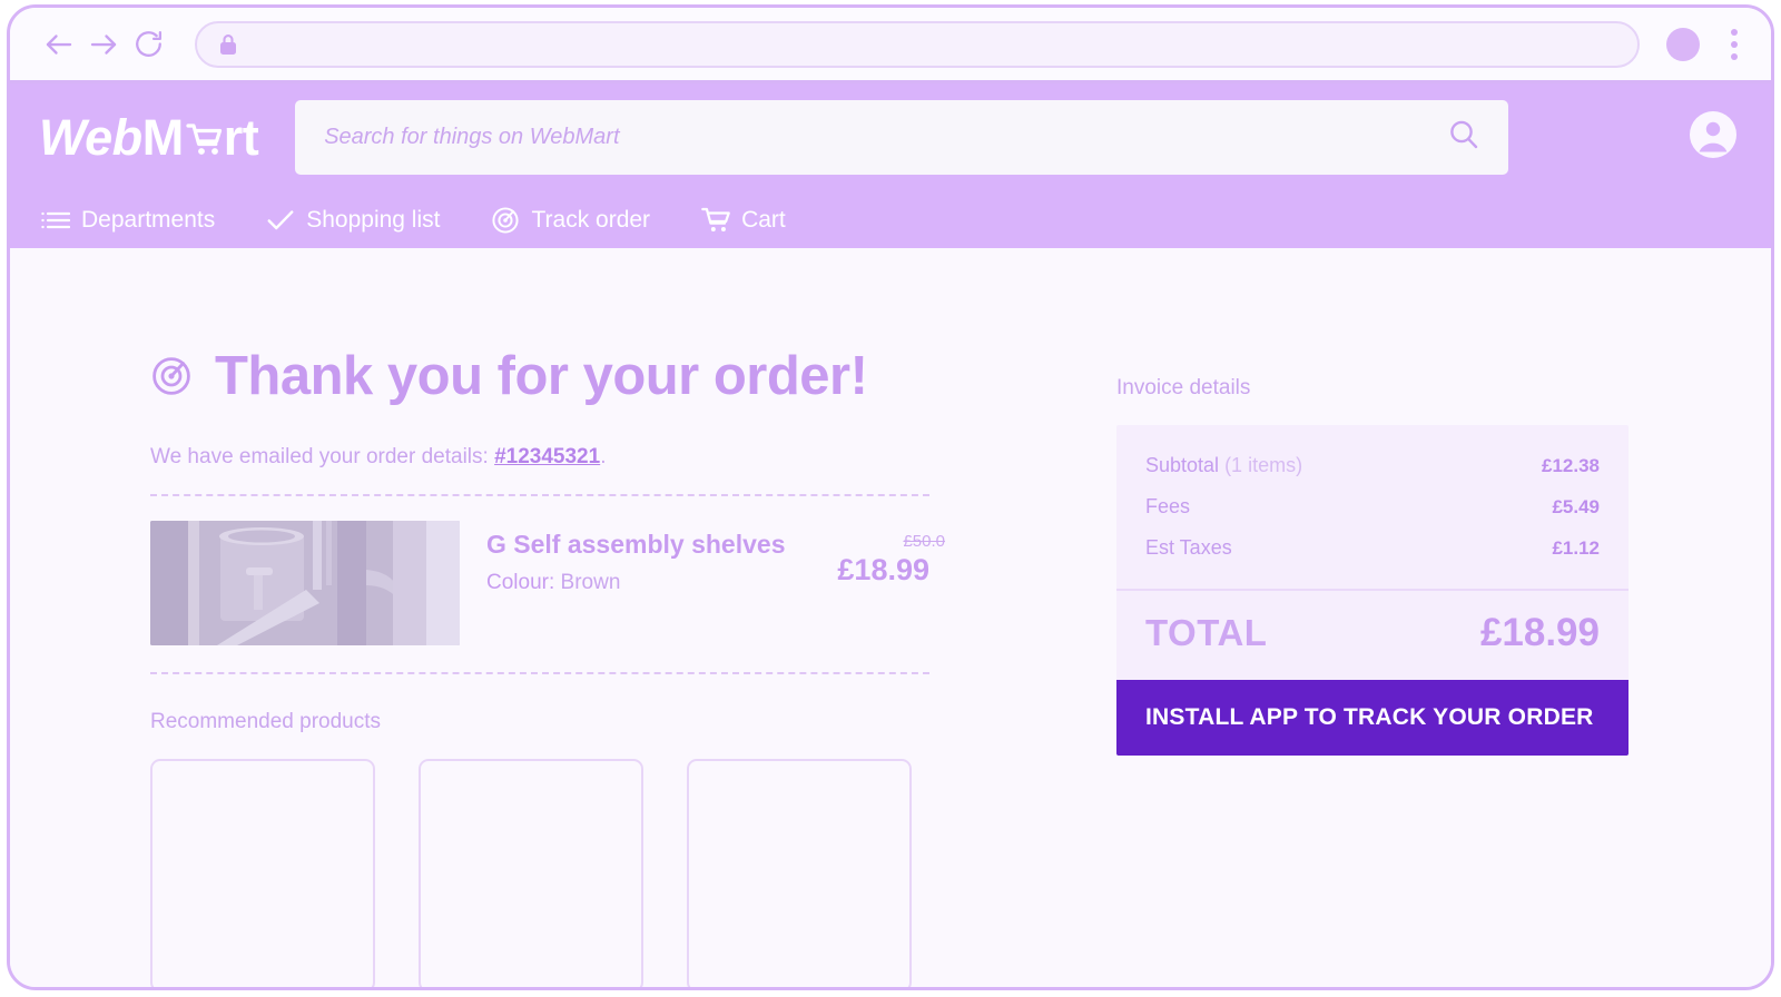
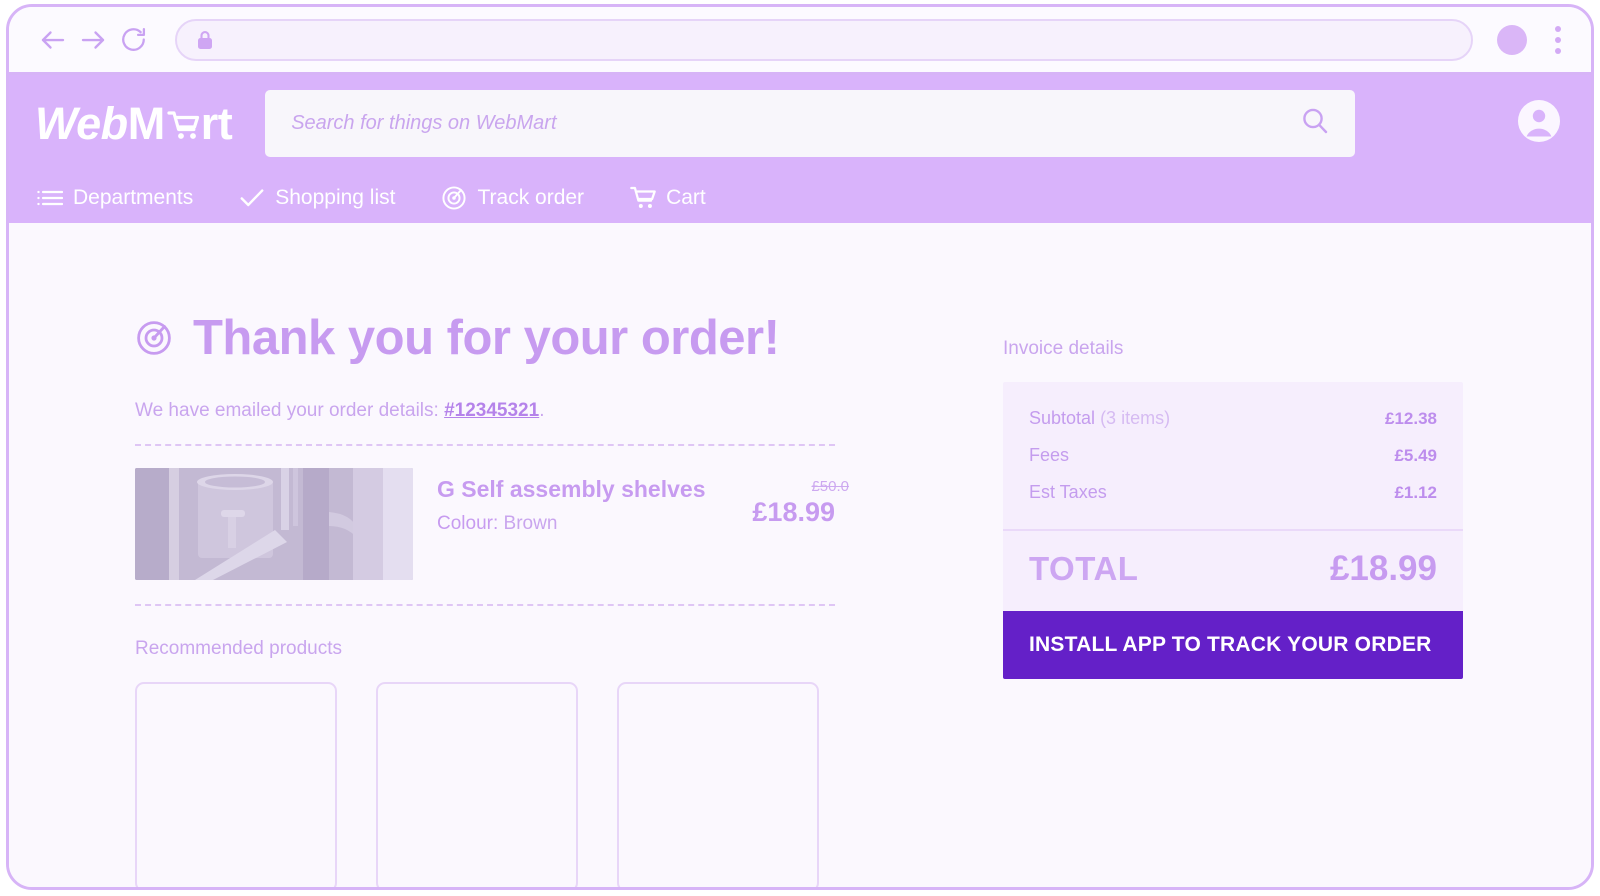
  Web
  M
  rt
  Search for things on WebMart
  Departments
  Shopping list
  Track order
  Cart
  Thank you for your order!
  We have emailed your order details: #12345321.
  G Self assembly shelves
  Colour: Brown
  £50.0
  £18.99
  Recommended products
  Invoice details
- Subtotal (1 items)
+ Subtotal (3 items)
  £12.38
  Fees
  £5.49
  Est Taxes
  £1.12
  TOTAL
  £18.99
  INSTALL APP TO TRACK YOUR ORDER
